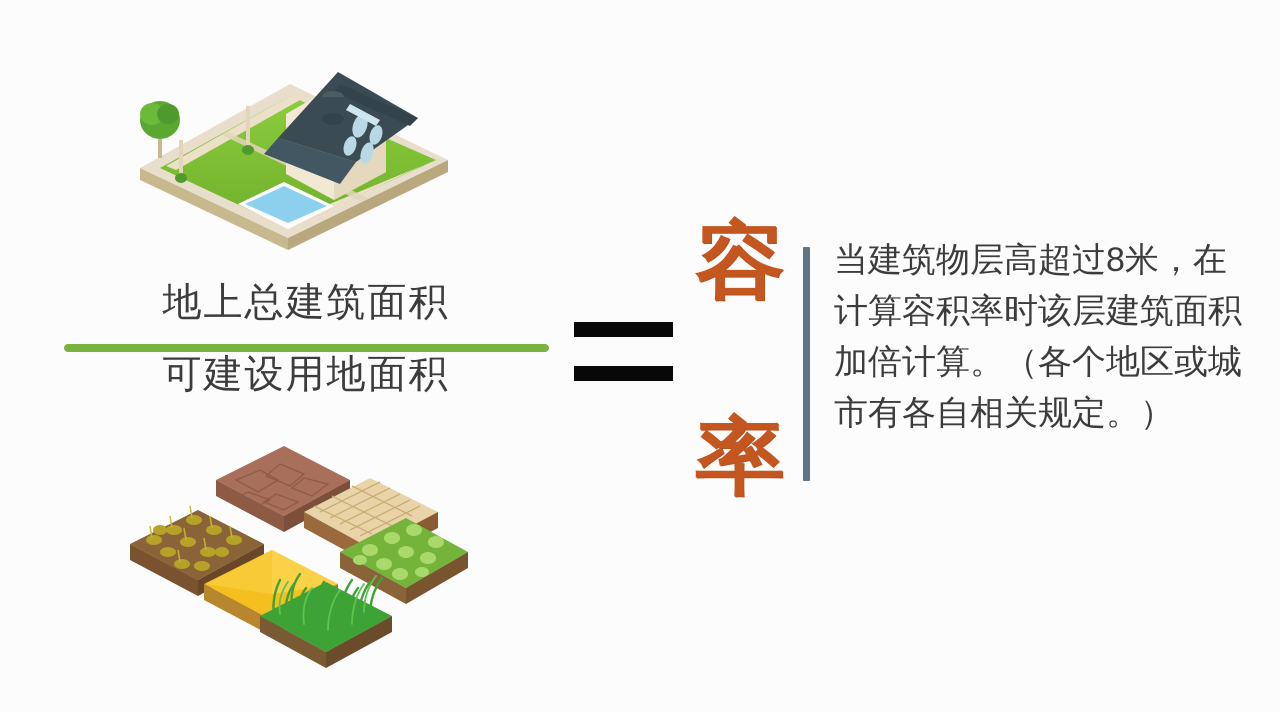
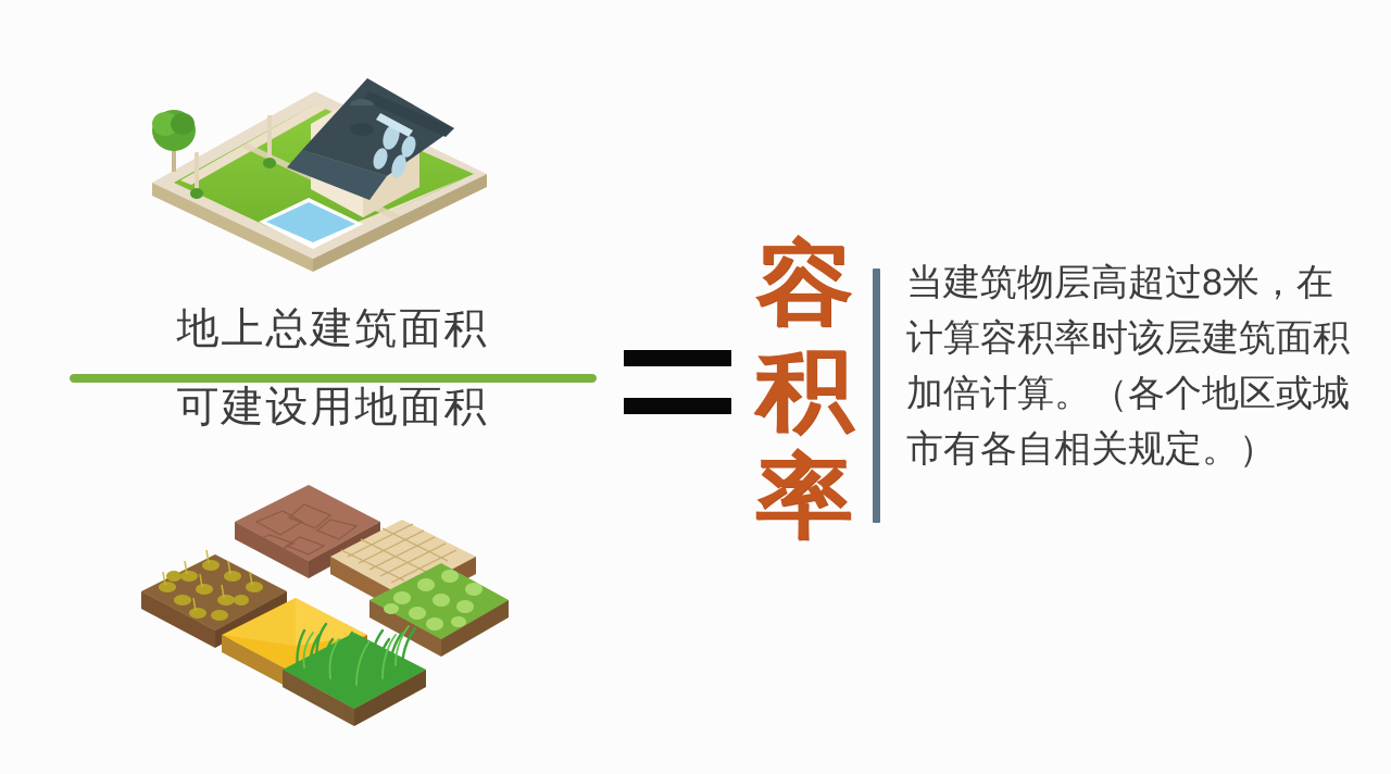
  地上总建筑面积
  可建设用地面积
  容
+ 积
  率
  当建筑物层高超过8米，在计算容积率时该层建筑面积加倍计算。（各个地区或城市有各自相关规定。）
